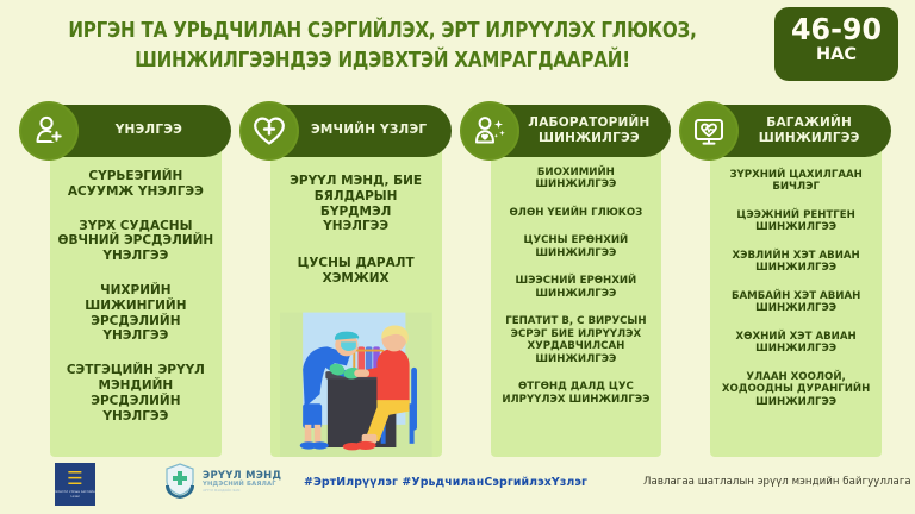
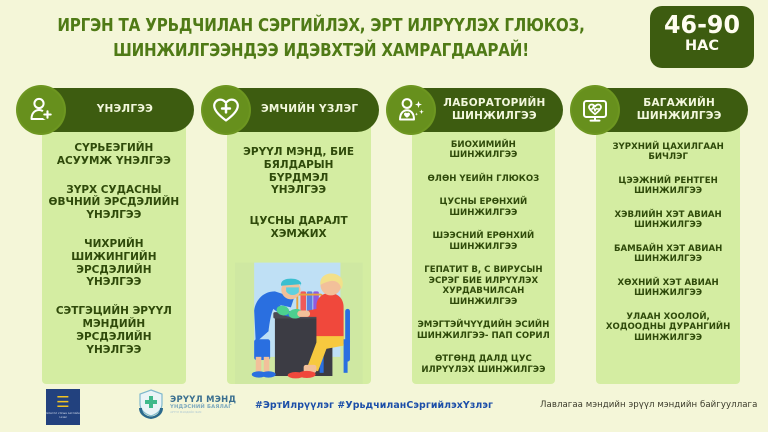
  ИРГЭН ТА УРЬДЧИЛАН СЭРГИЙЛЭХ, ЭРТ ИЛРҮҮЛЭХ ГЛЮКОЗ,
  ШИНЖИЛГЭЭНДЭЭ ИДЭВХТЭЙ ХАМРАГДААРАЙ!
  46-90
  НАС
  ҮНЭЛГЭЭ
  СҮРЬЕЭГИЙН
  АСУУМЖ ҮНЭЛГЭЭ
  ЗҮРХ СУДАСНЫ
  ӨВЧНИЙ ЭРСДЭЛИЙН
  ҮНЭЛГЭЭ
  ЧИХРИЙН
  ШИЖИНГИЙН
  ЭРСДЭЛИЙН ҮНЭЛГЭЭ
  СЭТГЭЦИЙН ЭРҮҮЛ
  МЭНДИЙН
  ЭРСДЭЛИЙН ҮНЭЛГЭЭ
  ЭМЧИЙН ҮЗЛЭГ
  ЭРҮҮЛ МЭНД, БИЕ
  БЯЛДАРЫН БҮРДМЭЛ
  ҮНЭЛГЭЭ
  ЦУСНЫ ДАРАЛТ
  ХЭМЖИХ
  ЛАБОРАТОРИЙН
  ШИНЖИЛГЭЭ
  БИОХИМИЙН ШИНЖИЛГЭЭ
  ӨЛӨН ҮЕИЙН ГЛЮКОЗ
  ЦУСНЫ ЕРӨНХИЙ
  ШИНЖИЛГЭЭ
  ШЭЭСНИЙ ЕРӨНХИЙ
  ШИНЖИЛГЭЭ
  ГЕПАТИТ В, С ВИРУСЫН
  ЭСРЭГ БИЕ ИЛРҮҮЛЭХ
  ХУРДАВЧИЛСАН
  ШИНЖИЛГЭЭ
+ ЭМЭГТЭЙЧҮҮДИЙН ЭСИЙН
+ ШИНЖИЛГЭЭ- ПАП СОРИЛ
  ӨТГӨНД ДАЛД ЦУС
  ИЛРҮҮЛЭХ ШИНЖИЛГЭЭ
  БАГАЖИЙН
  ШИНЖИЛГЭЭ
  ЗҮРХНИЙ ЦАХИЛГААН
  БИЧЛЭГ
  ЦЭЭЖНИЙ РЕНТГЕН
  ШИНЖИЛГЭЭ
  ХЭВЛИЙН ХЭТ АВИАН
  ШИНЖИЛГЭЭ
  БАМБАЙН ХЭТ АВИАН
  ШИНЖИЛГЭЭ
  ХӨХНИЙ ХЭТ АВИАН
  ШИНЖИЛГЭЭ
  УЛААН ХООЛОЙ,
  ХОДООДНЫ ДУРАНГИЙН
  ШИНЖИЛГЭЭ
  ☰
  ЭРҮҮЛ МЭНД
  #ЭртИлрүүлэг #УрьдчиланСэргийлэхҮзлэг
- Лавлагаа шатлалын эрүүл мэндийн байгууллага
+ Лавлагаа мэндийн эрүүл мэндийн байгууллага
